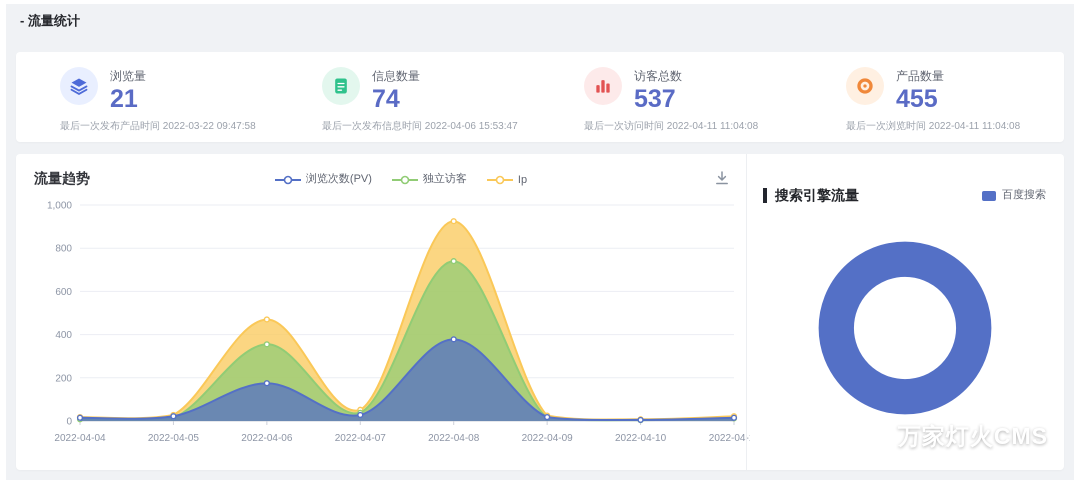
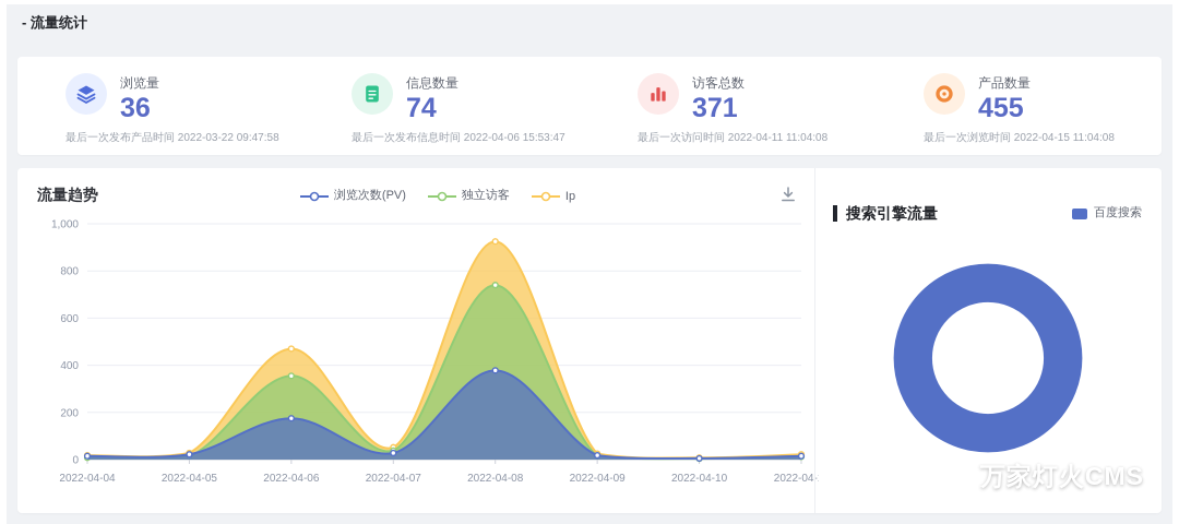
  - 流量统计
  浏览量
- 21
+ 36
  最后一次发布产品时间 2022-03-22 09:47:58
  信息数量
  74
  最后一次发布信息时间 2022-04-06 15:53:47
  访客总数
- 537
+ 371
  最后一次访问时间 2022-04-11 11:04:08
  产品数量
  455
- 最后一次浏览时间 2022-04-11 11:04:08
+ 最后一次浏览时间 2022-04-15 11:04:08
  流量趋势
  浏览次数(PV)
  独立访客
  Ip
  0
  200
  400
  600
  800
  1,000
  2022-04-04
  2022-04-05
  2022-04-06
  2022-04-07
  2022-04-08
  2022-04-09
  2022-04-10
  2022-04-
  搜索引擎流量
  百度搜索
  万家灯火CMS
